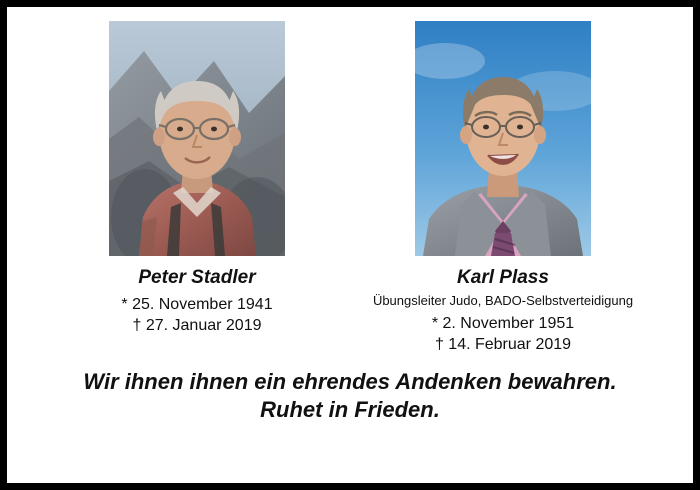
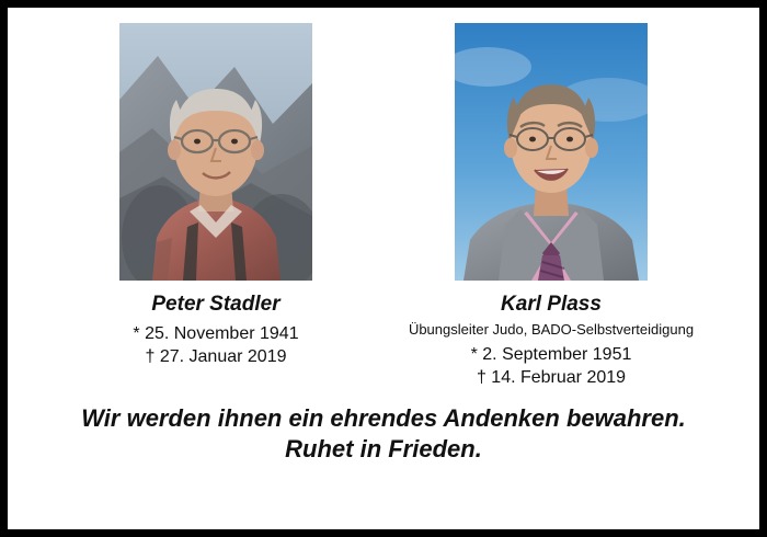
  Peter Stadler
  * 25. November 1941
  † 27. Januar 2019
  Karl Plass
  Übungsleiter Judo, BADO-Selbstverteidigung
- * 2. November 1951
+ * 2. September 1951
  † 14. Februar 2019
- Wir ihnen ihnen ein ehrendes Andenken bewahren.
+ Wir werden ihnen ein ehrendes Andenken bewahren.
  Ruhet in Frieden.
